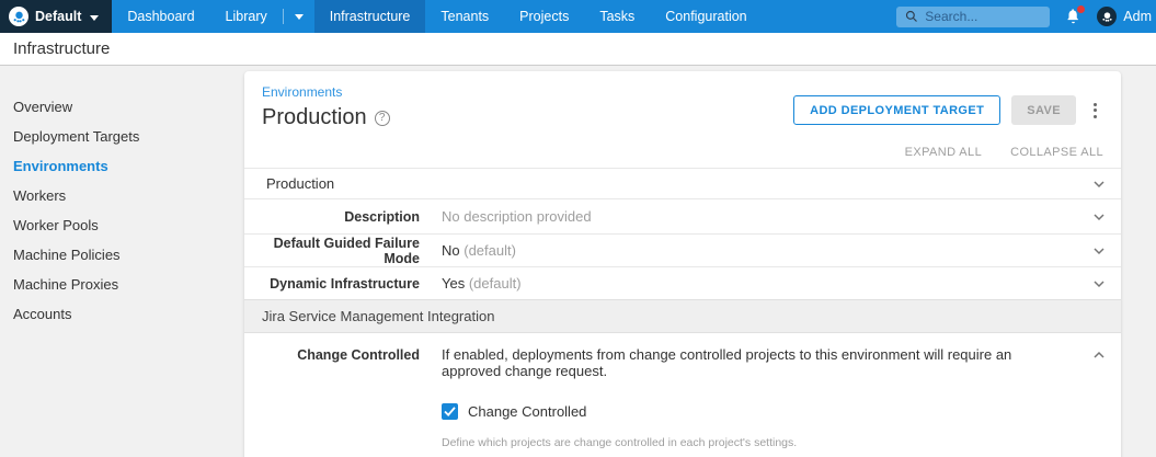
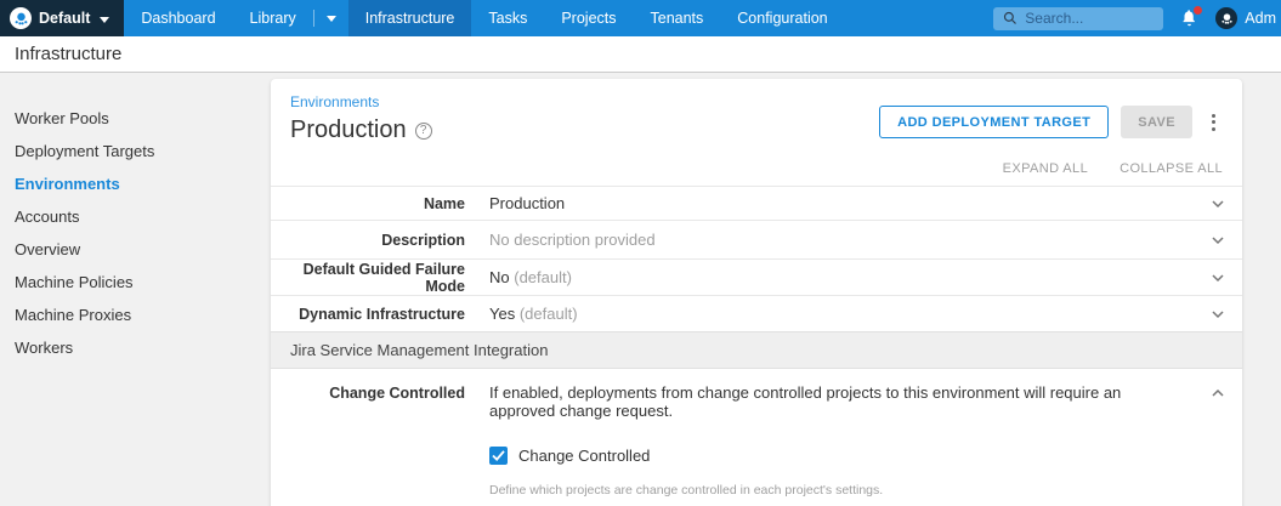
  Default
  Dashboard
  Library
  Infrastructure
- Tenants
+ Tasks
  Projects
- Tasks
+ Tenants
  Configuration
  Search...
  Adm
  Infrastructure
- Overview
+ Worker Pools
  Deployment Targets
  Environments
- Workers
+ Accounts
- Worker Pools
+ Overview
  Machine Policies
  Machine Proxies
- Accounts
+ Workers
  Environments
  Production
  ADD DEPLOYMENT TARGET
  SAVE
  EXPAND ALL
  COLLAPSE ALL
+ Name
  Production
  Description
  No description provided
  Default Guided Failure Mode
  No (default)
  Dynamic Infrastructure
  Yes (default)
  Jira Service Management Integration
  Change Controlled
  If enabled, deployments from change controlled projects to this environment will require an approved change request.
  Change Controlled
  Define which projects are change controlled in each project's settings.
